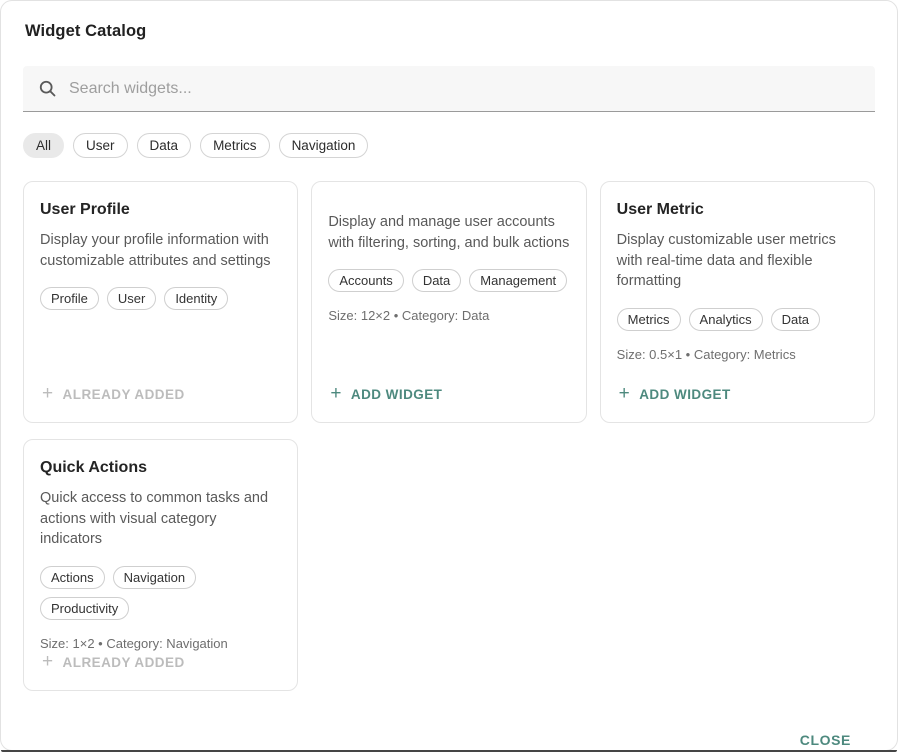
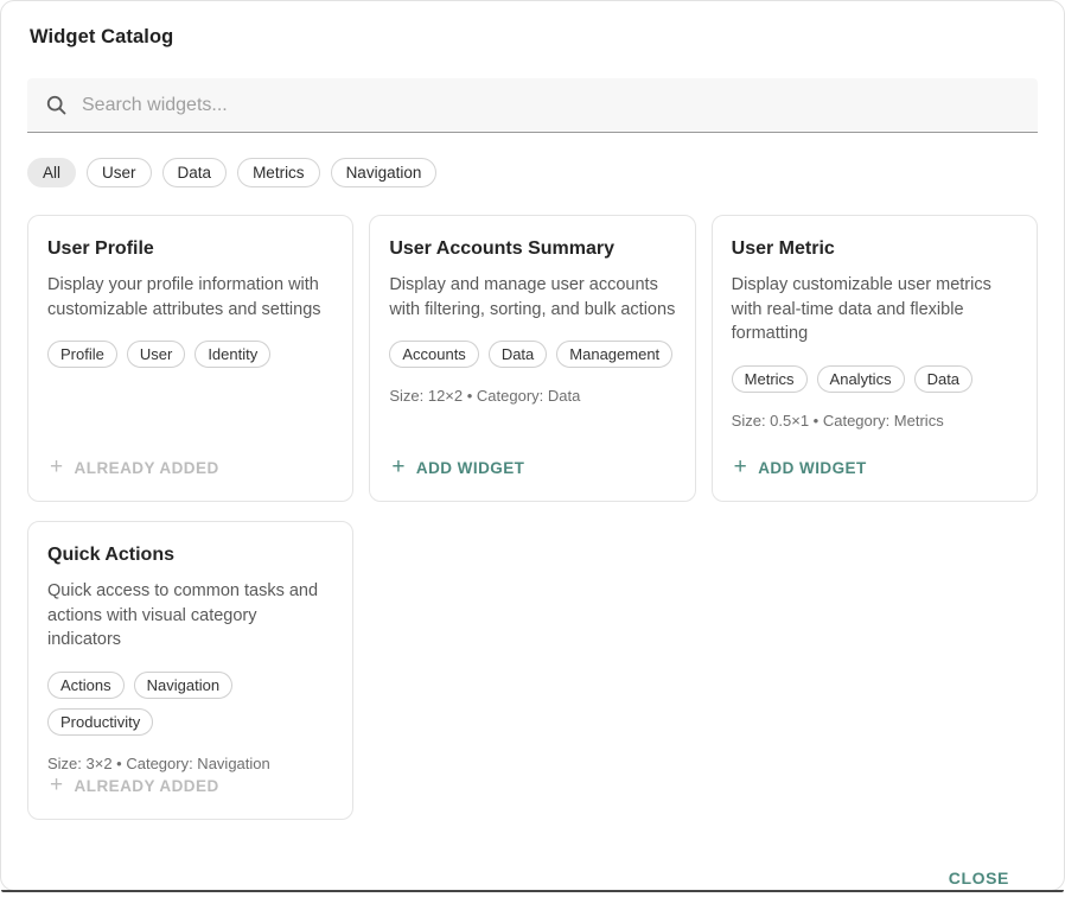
  Widget Catalog
  Search widgets...
  All
  User
  Data
  Metrics
  Navigation
  User Profile
  Display your profile information with customizable attributes and settings
  Profile
  User
  Identity
  +
  ALREADY ADDED
+ User Accounts Summary
  Display and manage user accounts with filtering, sorting, and bulk actions
  Accounts
  Data
  Management
  Size: 12×2 • Category: Data
  +
  ADD WIDGET
  User Metric
  Display customizable user metrics with real-time data and flexible formatting
  Metrics
  Analytics
  Data
  Size: 0.5×1 • Category: Metrics
  +
  ADD WIDGET
  Quick Actions
  Quick access to common tasks and actions with visual category indicators
  Actions
  Navigation
  Productivity
- Size: 1×2 • Category: Navigation
+ Size: 3×2 • Category: Navigation
  +
  ALREADY ADDED
  CLOSE
